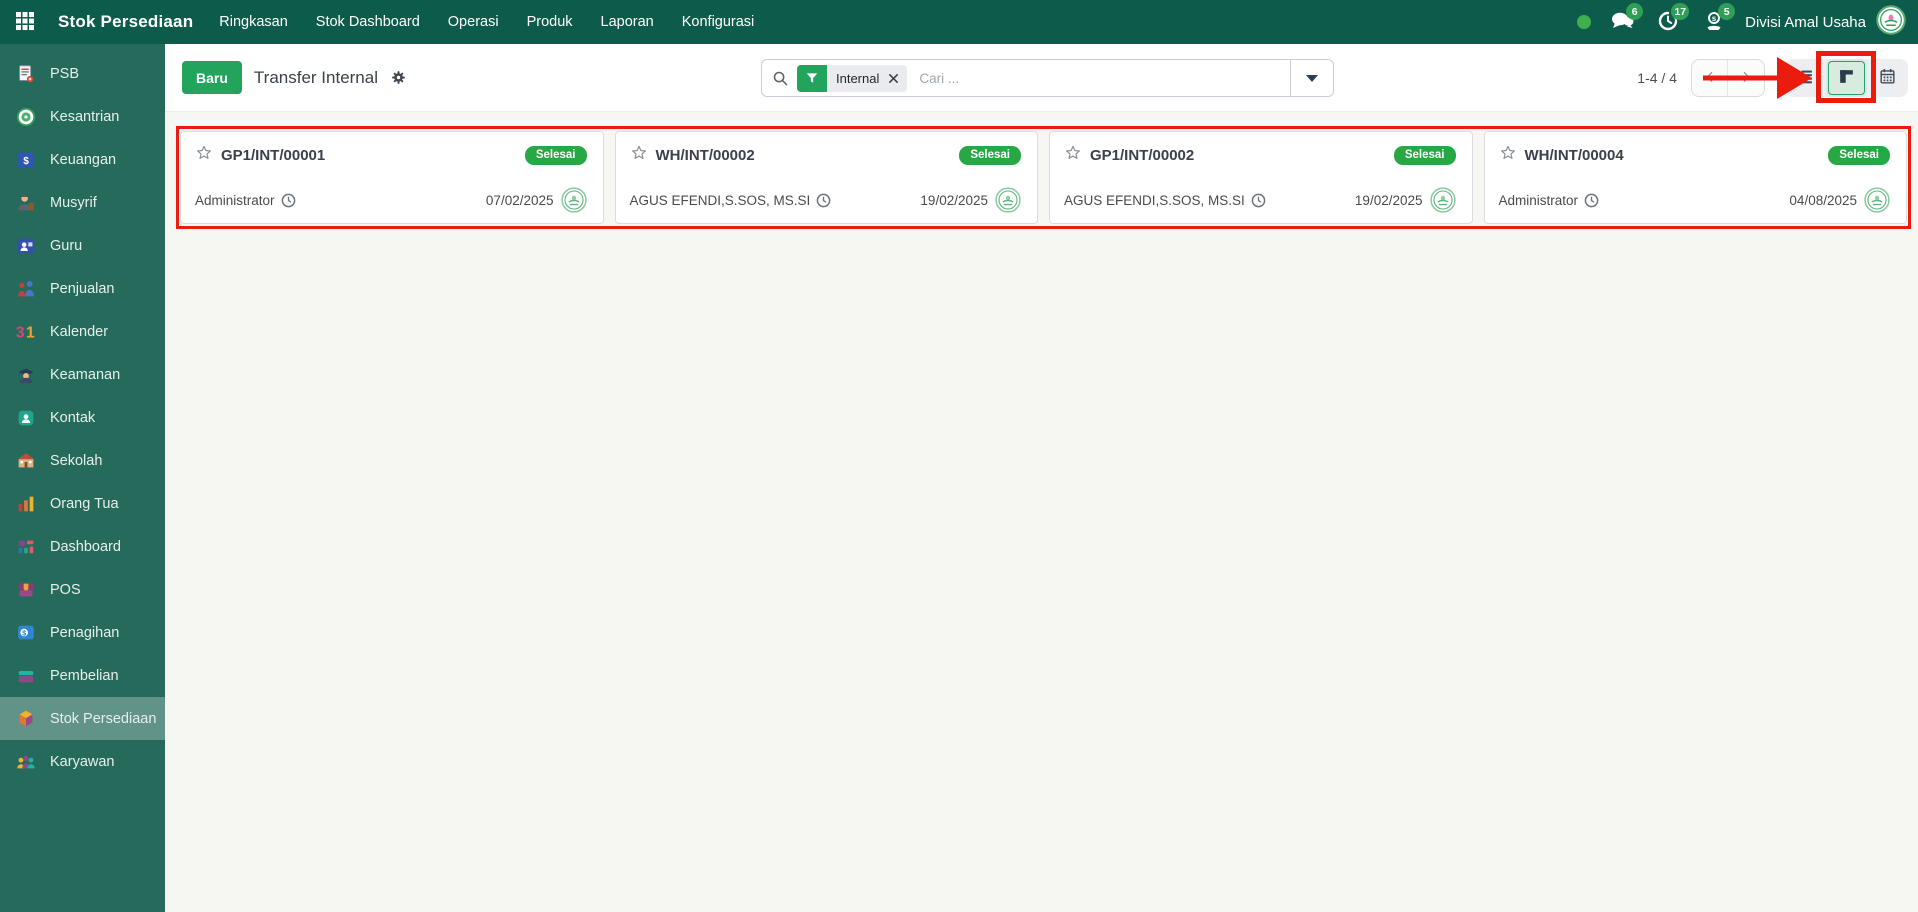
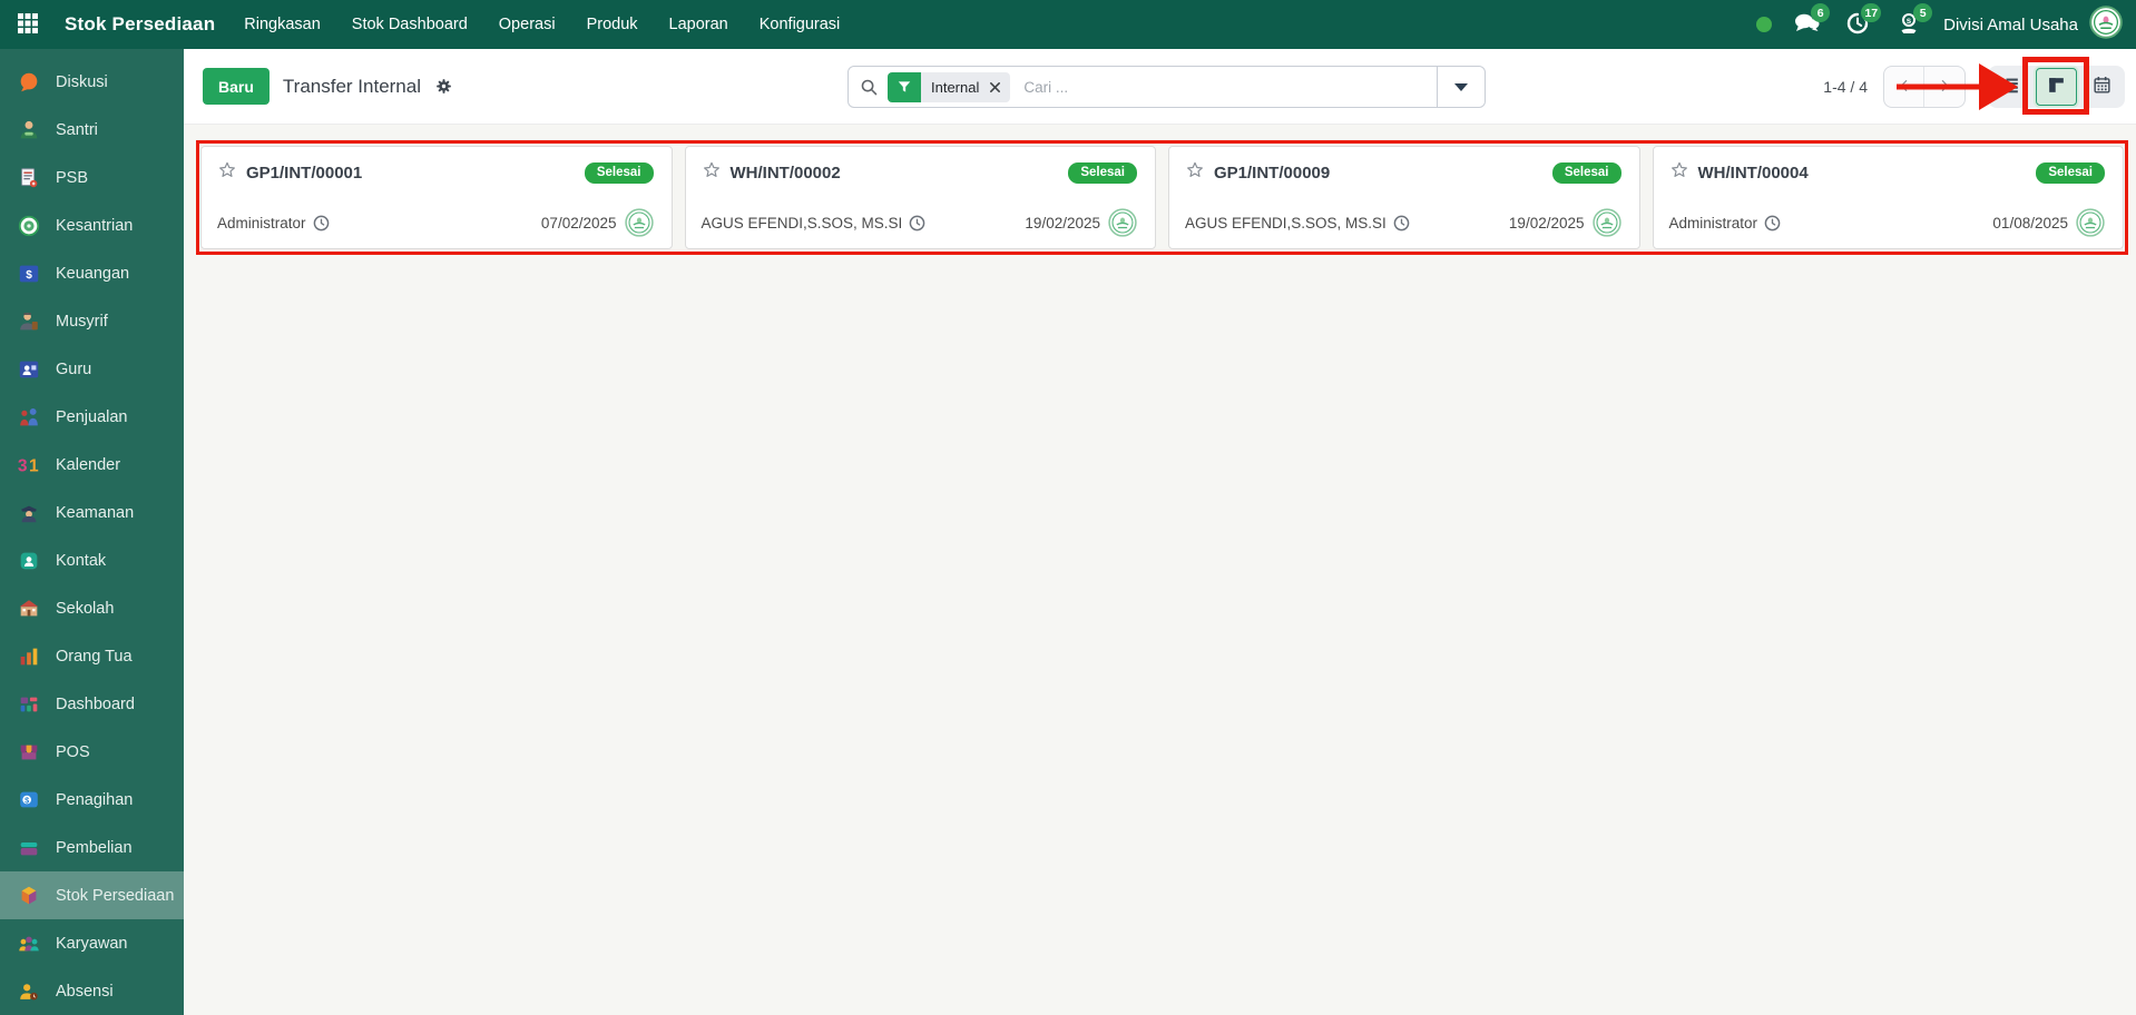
  Stok Persediaan
  Ringkasan
  Stok Dashboard
  Operasi
  Produk
  Laporan
  Konfigurasi
  6
  17
  s
  5
  Divisi Amal Usaha
+ Diskusi
+ Santri
  PSB
  Kesantrian
  $
  Keuangan
  Musyrif
  Guru
  Penjualan
  3
  1
  Kalender
  Keamanan
  Kontak
  Sekolah
  Orang Tua
  Dashboard
  POS
  $
  Penagihan
  Pembelian
  Stok Persediaan
  Karyawan
+ Absensi
  Baru
  Transfer Internal
  Internal
  Cari ...
  1-4 / 4
  GP1/INT/00001
  Selesai
  Administrator
  07/02/2025
  WH/INT/00002
  Selesai
  AGUS EFENDI,S.SOS, MS.SI
  19/02/2025
- GP1/INT/00002
+ GP1/INT/00009
  Selesai
  AGUS EFENDI,S.SOS, MS.SI
  19/02/2025
  WH/INT/00004
  Selesai
  Administrator
- 04/08/2025
+ 01/08/2025
